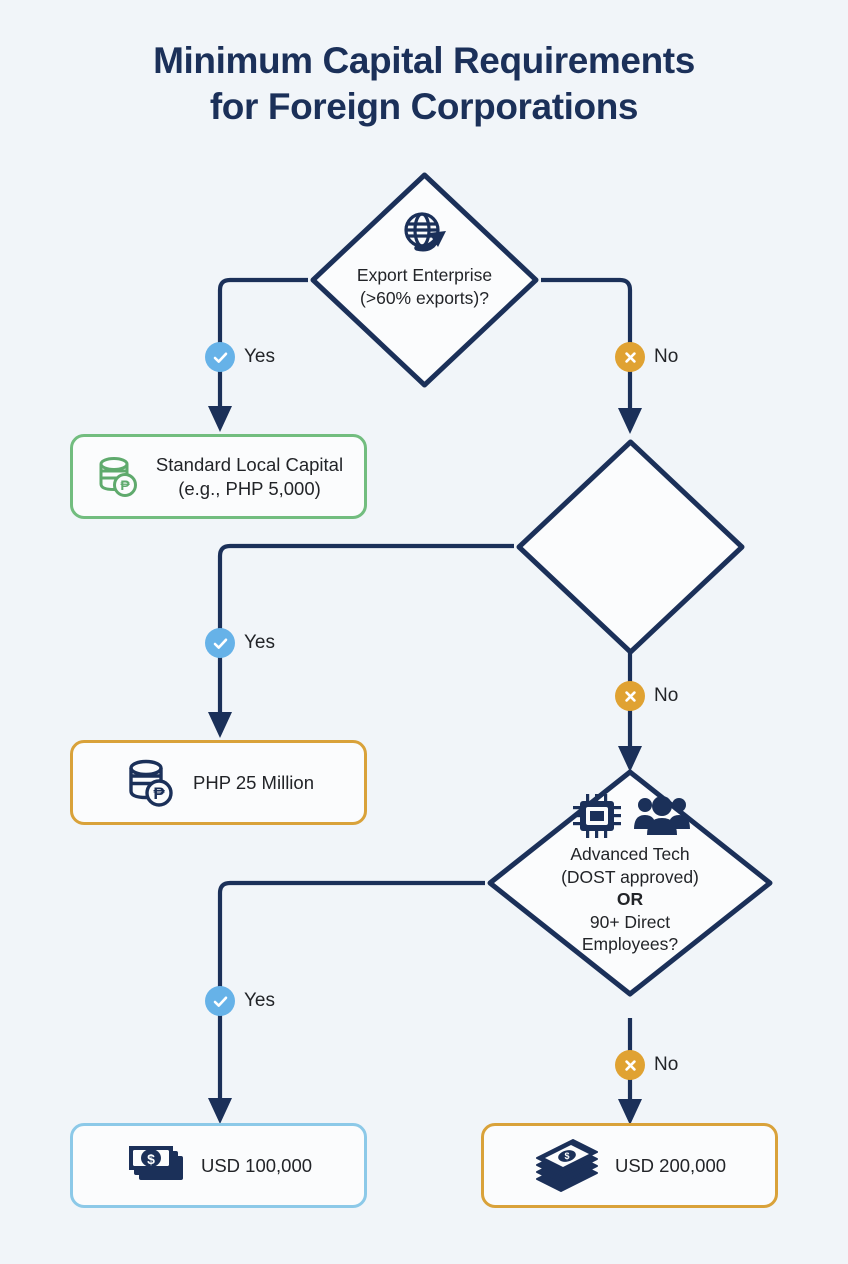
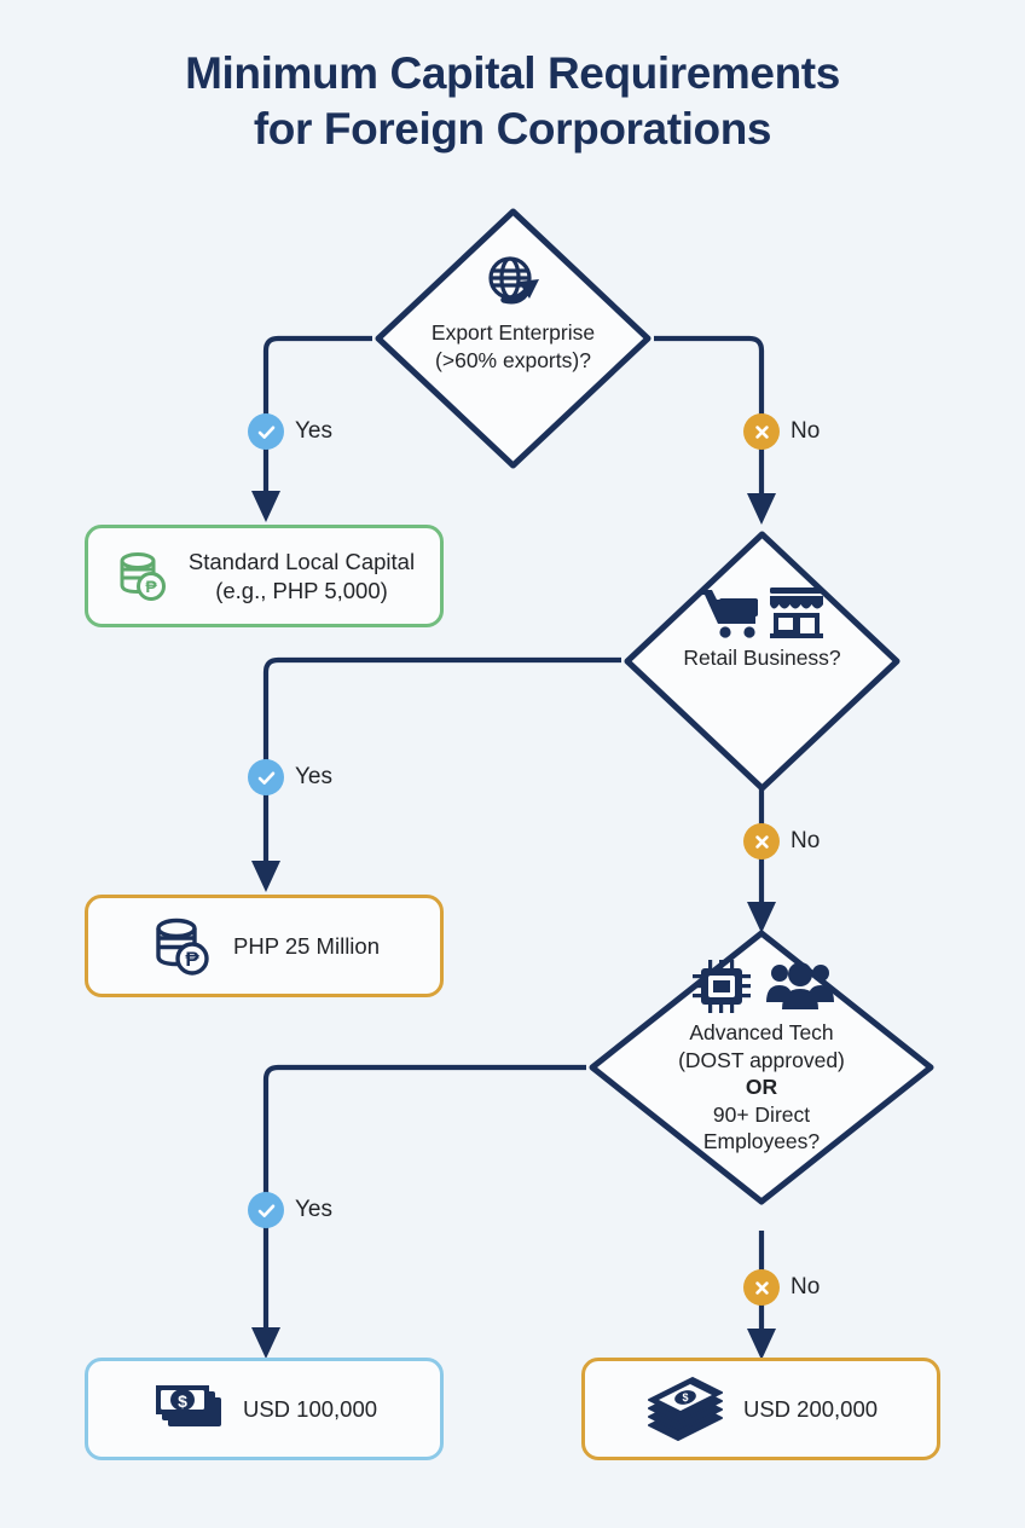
  Minimum Capital Requirements
  for Foreign Corporations
  Export Enterprise
  (>60% exports)?
+ Retail Business?
  Advanced Tech
  (DOST approved)
  OR
  90+ Direct
  Employees?
  ₱
  Standard Local Capital
  (e.g., PHP 5,000)
  ₱
  PHP 25 Million
  $
  USD 100,000
  $
  USD 200,000
  Yes
  No
  Yes
  No
  Yes
  No
